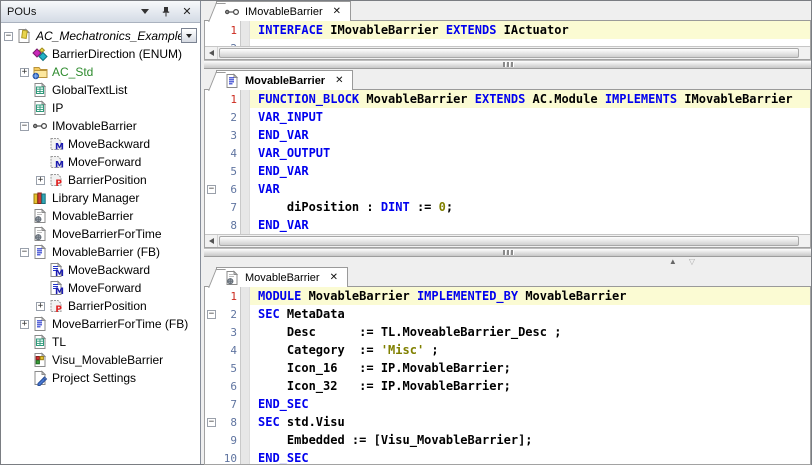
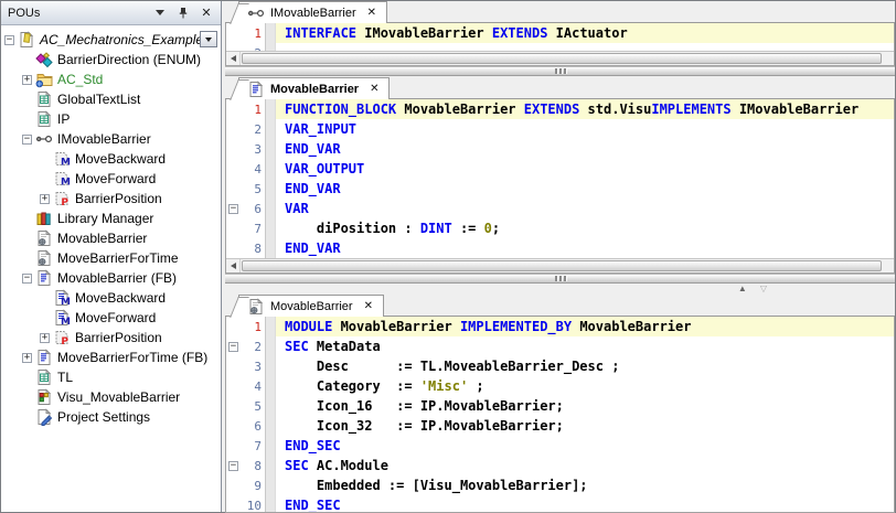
  POUs
  ✕
  −
  AC_Mechatronics_Exampl
  BarrierDirection (ENUM)
  +
  AC_Std
  GlobalTextList
  IP
  −
  IMovableBarrier
  M
  MoveBackward
  M
  MoveForward
  +
  P
  BarrierPosition
  Library Manager
  MovableBarrier
  MoveBarrierForTime
  −
  MovableBarrier (FB)
  M
  MoveBackward
  M
  MoveForward
  +
  P
  BarrierPosition
  +
  MoveBarrierForTime (FB)
  TL
  Visu_MovableBarrier
  Project Settings
  IMovableBarrier
  ✕
  1
  INTERFACE
  IMovableBarrier
  EXTENDS
  IActuator
  MovableBarrier
  ✕
  1
  FUNCTION_BLOCK
  MovableBarrier
  EXTENDS
- AC.Module
+ std.Visu
  IMPLEMENTS
  IMovableBarrier
  2
  VAR_INPUT
  3
  END_VAR
  4
  VAR_OUTPUT
  5
  END_VAR
  −
  6
  VAR
  7
  diPosition :
  DINT
  :=
  0
  ;
  8
  END_VAR
  ▲
  ▽
  MovableBarrier
  ✕
  1
  MODULE
  MovableBarrier
  IMPLEMENTED_BY
  MovableBarrier
  −
  2
  SEC
  MetaData
  3
  Desc := TL.MoveableBarrier_Desc ;
  4
  Category :=
  'Misc'
  ;
  5
  Icon_16 := IP.MovableBarrier;
  6
  Icon_32 := IP.MovableBarrier;
  7
  END_SEC
  −
  8
  SEC
- std.Visu
+ AC.Module
  9
  Embedded := [Visu_MovableBarrier];
  10
  END_SEC
